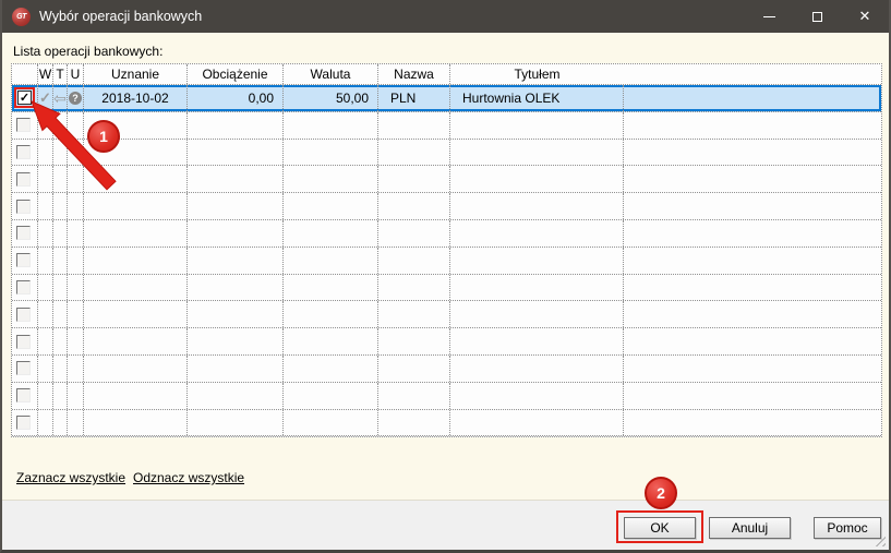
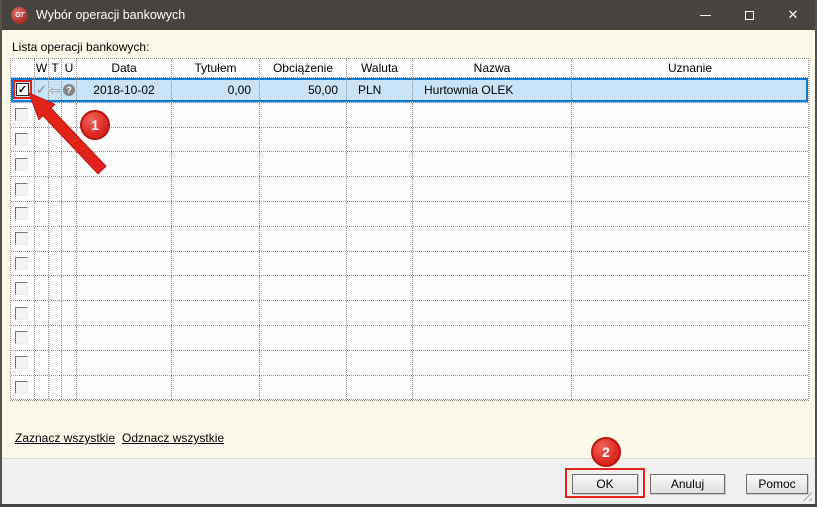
  Wybór operacji bankowych
  ✕
  Lista operacji bankowych:
  W
  T
  U
+ Data
- Uznanie
+ Tytułem
  Obciążenie
  Waluta
  Nazwa
- Tytułem
+ Uznanie
  ✓
  ✓
  ⇦
  ?
  2018-10-02
  0,00
  50,00
  PLN
  Hurtownia OLEK
  Zaznacz wszystkie
  Odznacz wszystkie
  OK
  Anuluj
  Pomoc
  1
  2
